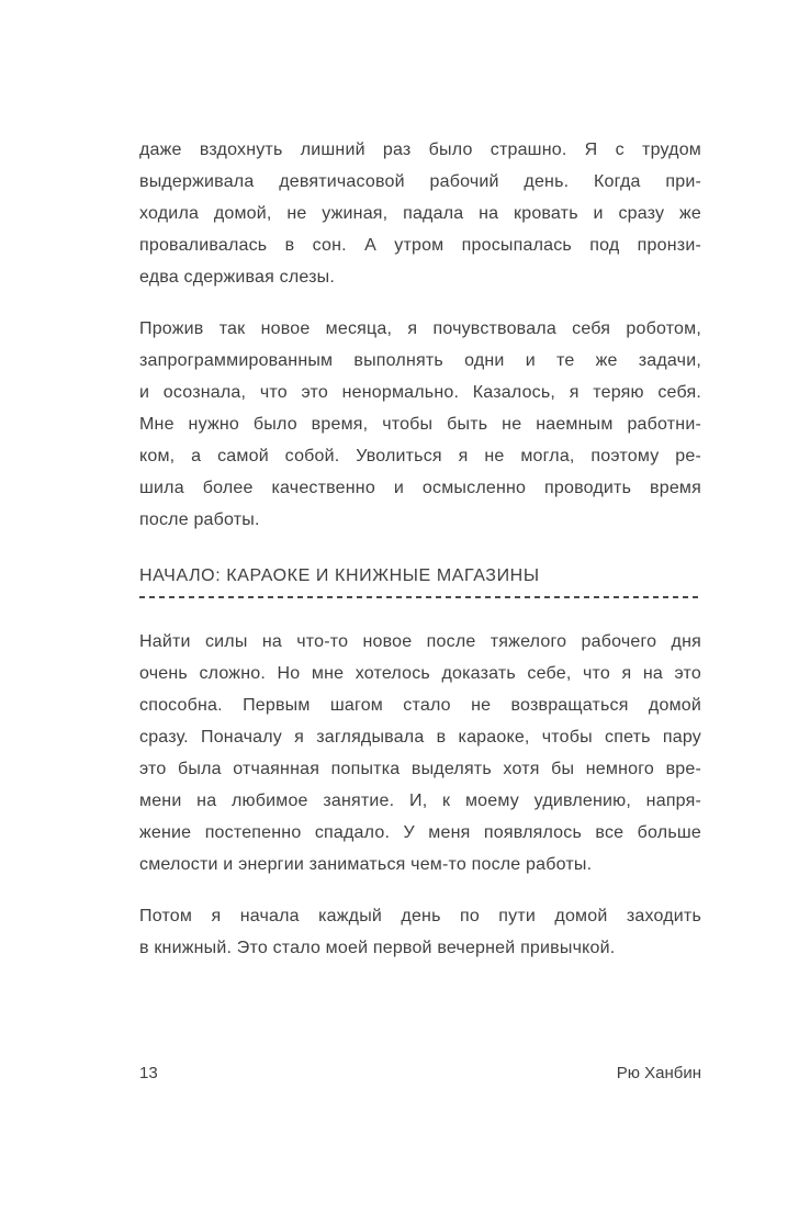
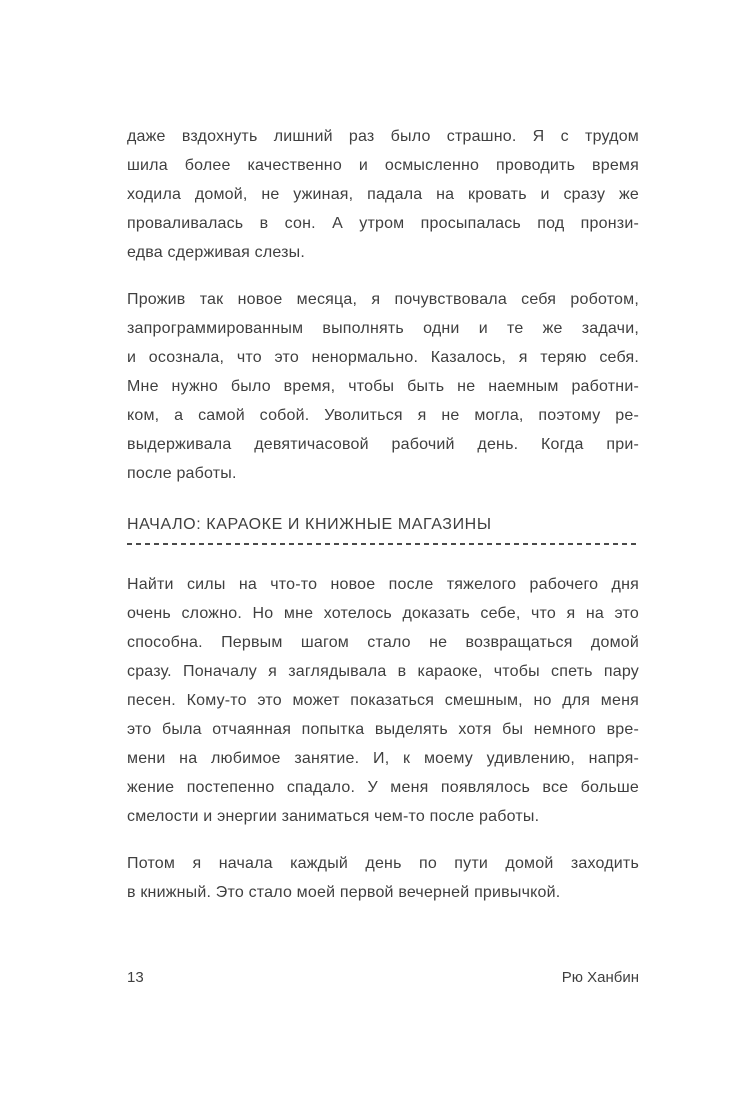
  даже вздохнуть лишний раз было страшно. Я с трудом
- выдерживала девятичасовой рабочий день. Когда при-
+ шила более качественно и осмысленно проводить время
  ходила домой, не ужиная, падала на кровать и сразу же
  проваливалась в сон. А утром просыпалась под пронзи-
  едва сдерживая слезы.
  Прожив так новое месяца, я почувствовала себя роботом,
  запрограммированным выполнять одни и те же задачи,
  и осознала, что это ненормально. Казалось, я теряю себя.
  Мне нужно было время, чтобы быть не наемным работни-
  ком, а самой собой. Уволиться я не могла, поэтому ре-
- шила более качественно и осмысленно проводить время
+ выдерживала девятичасовой рабочий день. Когда при-
  после работы.
  НАЧАЛО: КАРАОКЕ И КНИЖНЫЕ МАГАЗИНЫ
  Найти силы на что-то новое после тяжелого рабочего дня
  очень сложно. Но мне хотелось доказать себе, что я на это
  способна. Первым шагом стало не возвращаться домой
  сразу. Поначалу я заглядывала в караоке, чтобы спеть пару
+ песен. Кому-то это может показаться смешным, но для меня
  это была отчаянная попытка выделять хотя бы немного вре-
  мени на любимое занятие. И, к моему удивлению, напря-
  жение постепенно спадало. У меня появлялось все больше
  смелости и энергии заниматься чем-то после работы.
  Потом я начала каждый день по пути домой заходить
  в книжный. Это стало моей первой вечерней привычкой.
  13
  Рю Ханбин
